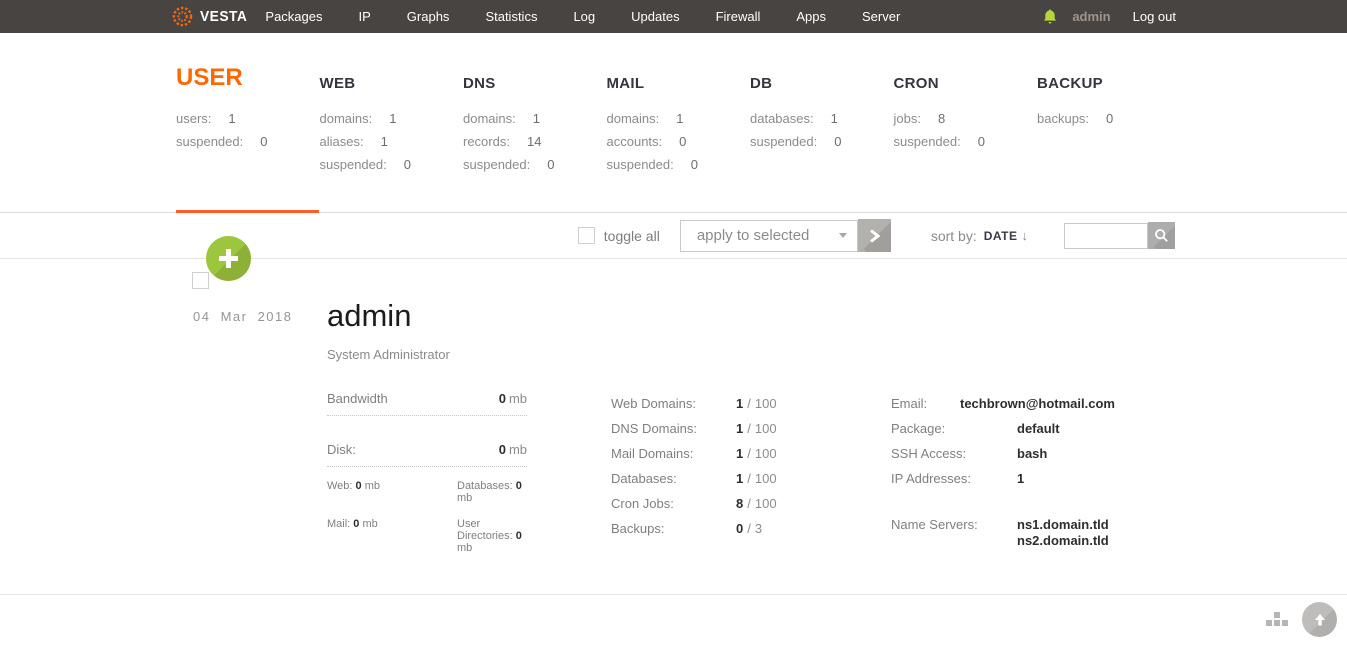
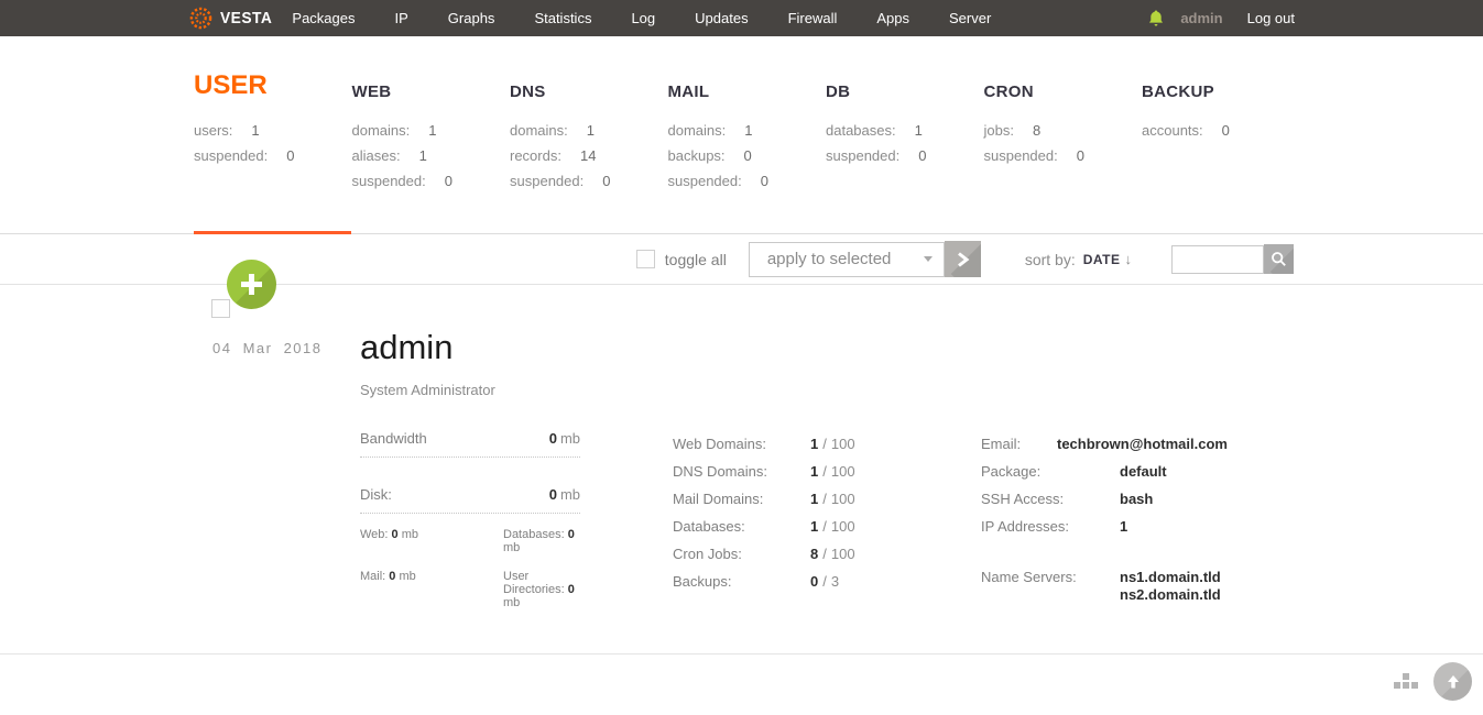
  VESTA
  Packages
  IP
  Graphs
  Statistics
  Log
  Updates
  Firewall
  Apps
  Server
  admin
  Log out
  USER
  users:
  1
  suspended:
  0
  WEB
  domains:
  1
  aliases:
  1
  suspended:
  0
  DNS
  domains:
  1
  records:
  14
  suspended:
  0
  MAIL
  domains:
  1
- accounts:
+ backups:
  0
  suspended:
  0
  DB
  databases:
  1
  suspended:
  0
  CRON
  jobs:
  8
  suspended:
  0
  BACKUP
- backups:
+ accounts:
  0
  toggle all
  apply to selected
  sort by:
  DATE
  ↓
  04 Mar 2018
  admin
  System Administrator
  Bandwidth
  0 mb
  Disk:
  0 mb
  Web: 0 mb
  Databases: 0 mb
  Mail: 0 mb
  User Directories: 0 mb
  Web Domains: 1 / 100
  DNS Domains: 1 / 100
  Mail Domains: 1 / 100
  Databases: 1 / 100
  Cron Jobs: 8 / 100
  Backups: 0 / 3
  Email: techbrown@hotmail.com
  Package: default
  SSH Access: bash
  IP Addresses: 1
  Name Servers:
  ns1.domain.tld
  ns2.domain.tld
